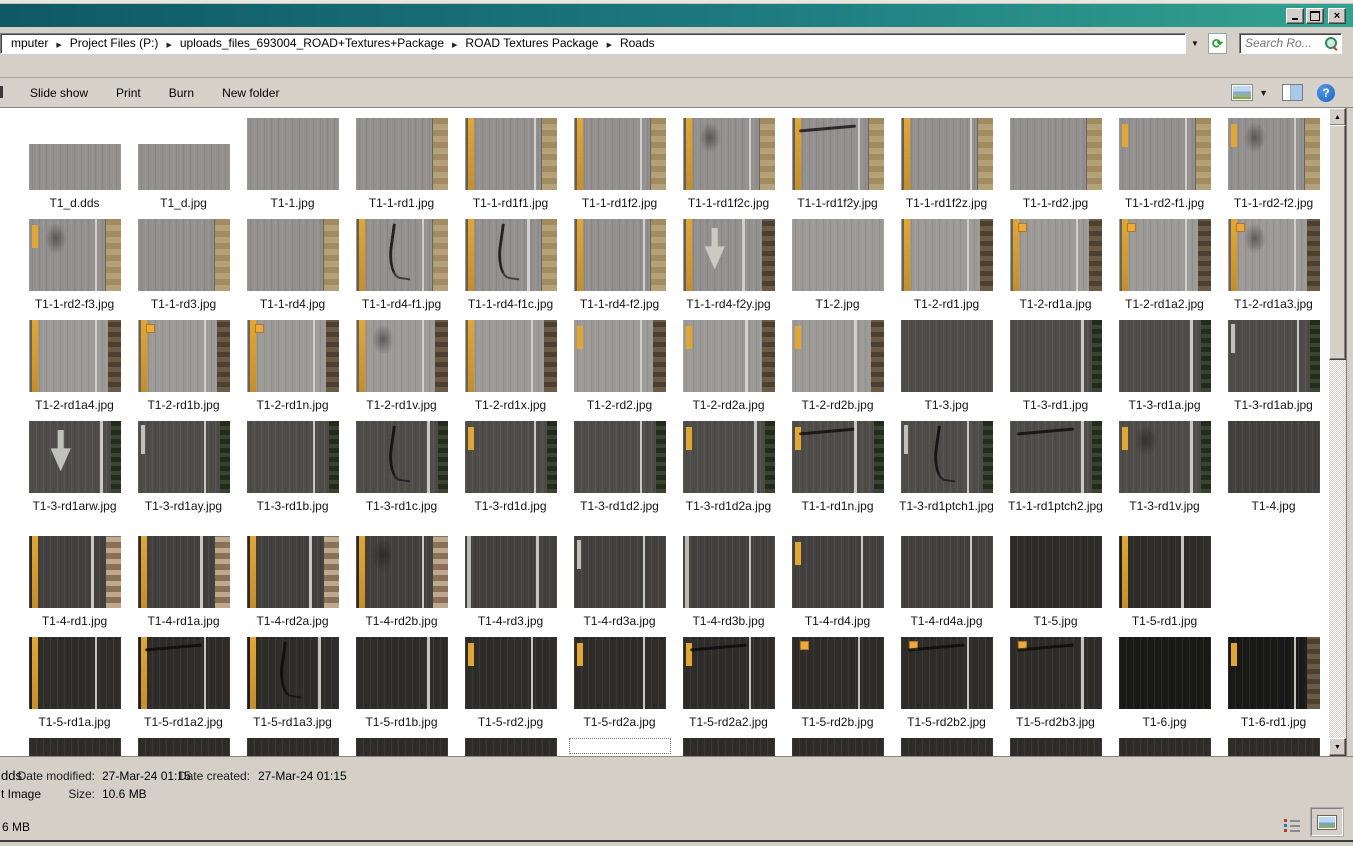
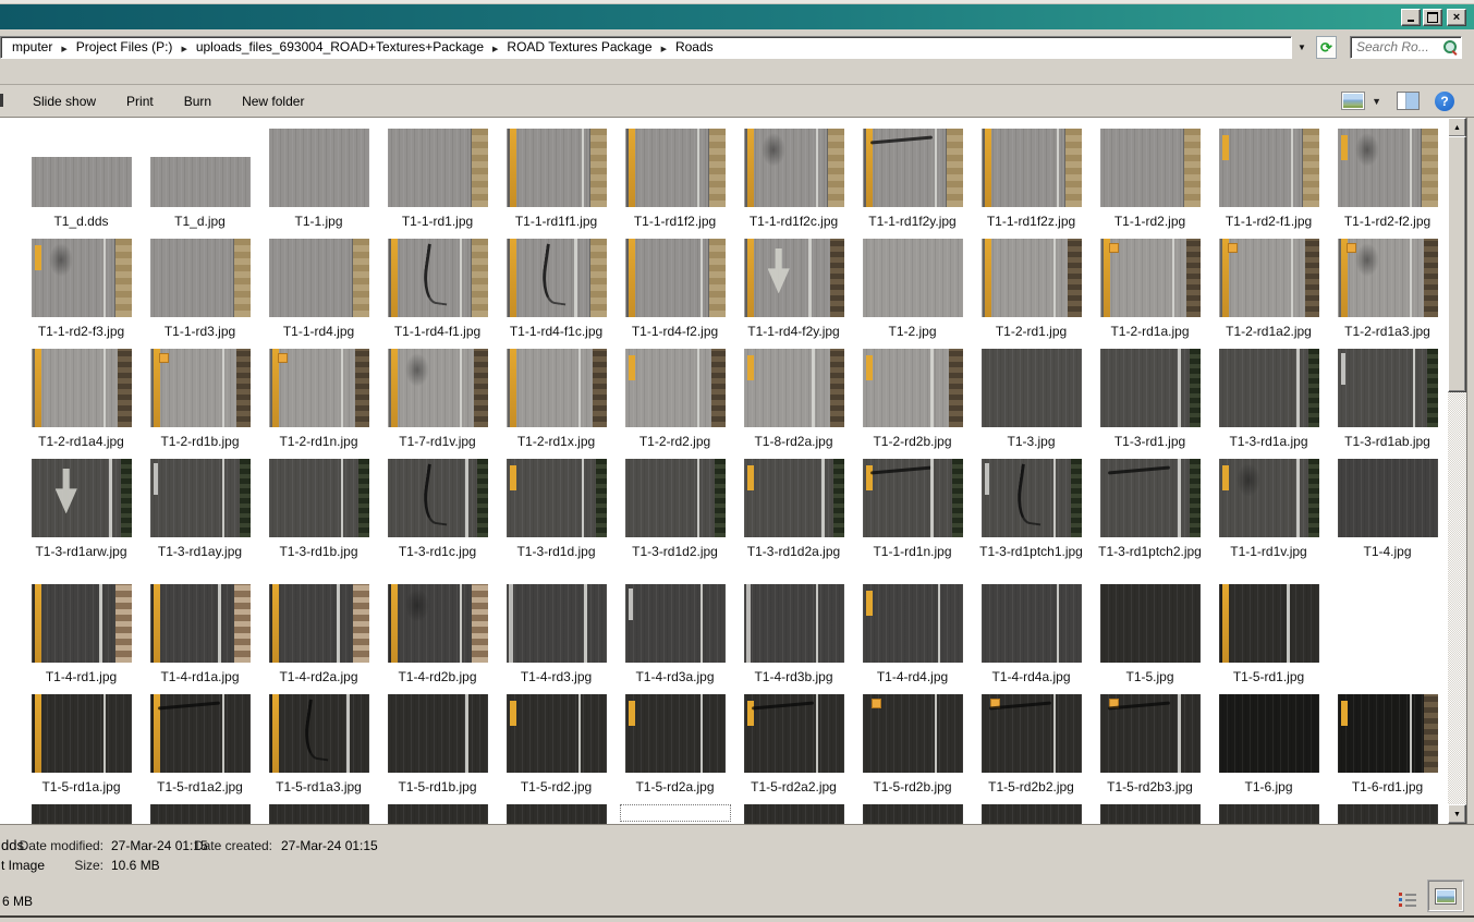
  ×
  mputer Project Files (P:) uploads_files_693004_ROAD+Textures+Package ROAD Textures Package Roads
  ▼
  ⟳
  Search Ro...
  Slide show
  Print
  Burn
  New folder
  ▼
  ?
  T1_d.dds
  T1_d.jpg
  T1-1.jpg
  T1-1-rd1.jpg
  T1-1-rd1f1.jpg
  T1-1-rd1f2.jpg
  T1-1-rd1f2c.jpg
  T1-1-rd1f2y.jpg
  T1-1-rd1f2z.jpg
  T1-1-rd2.jpg
  T1-1-rd2-f1.jpg
  T1-1-rd2-f2.jpg
  T1-1-rd2-f3.jpg
  T1-1-rd3.jpg
  T1-1-rd4.jpg
  T1-1-rd4-f1.jpg
  T1-1-rd4-f1c.jpg
  T1-1-rd4-f2.jpg
  T1-1-rd4-f2y.jpg
  T1-2.jpg
  T1-2-rd1.jpg
  T1-2-rd1a.jpg
  T1-2-rd1a2.jpg
  T1-2-rd1a3.jpg
  T1-2-rd1a4.jpg
  T1-2-rd1b.jpg
  T1-2-rd1n.jpg
- T1-2-rd1v.jpg
+ T1-7-rd1v.jpg
  T1-2-rd1x.jpg
  T1-2-rd2.jpg
- T1-2-rd2a.jpg
+ T1-8-rd2a.jpg
  T1-2-rd2b.jpg
  T1-3.jpg
  T1-3-rd1.jpg
  T1-3-rd1a.jpg
  T1-3-rd1ab.jpg
  T1-3-rd1arw.jpg
  T1-3-rd1ay.jpg
  T1-3-rd1b.jpg
  T1-3-rd1c.jpg
  T1-3-rd1d.jpg
  T1-3-rd1d2.jpg
  T1-3-rd1d2a.jpg
  T1-1-rd1n.jpg
  T1-3-rd1ptch1.jpg
- T1-1-rd1ptch2.jpg
+ T1-3-rd1ptch2.jpg
- T1-3-rd1v.jpg
+ T1-1-rd1v.jpg
  T1-4.jpg
  T1-4-rd1.jpg
  T1-4-rd1a.jpg
  T1-4-rd2a.jpg
  T1-4-rd2b.jpg
  T1-4-rd3.jpg
  T1-4-rd3a.jpg
  T1-4-rd3b.jpg
  T1-4-rd4.jpg
  T1-4-rd4a.jpg
  T1-5.jpg
  T1-5-rd1.jpg
  T1-5-rd1a.jpg
  T1-5-rd1a2.jpg
  T1-5-rd1a3.jpg
  T1-5-rd1b.jpg
  T1-5-rd2.jpg
  T1-5-rd2a.jpg
  T1-5-rd2a2.jpg
  T1-5-rd2b.jpg
  T1-5-rd2b2.jpg
  T1-5-rd2b3.jpg
  T1-6.jpg
  T1-6-rd1.jpg
  dds
  t Image
  Date modified:
  27-Mar-24 01:15
  Date created:
  27-Mar-24 01:15
  Size:
  10.6 MB
  6 MB
